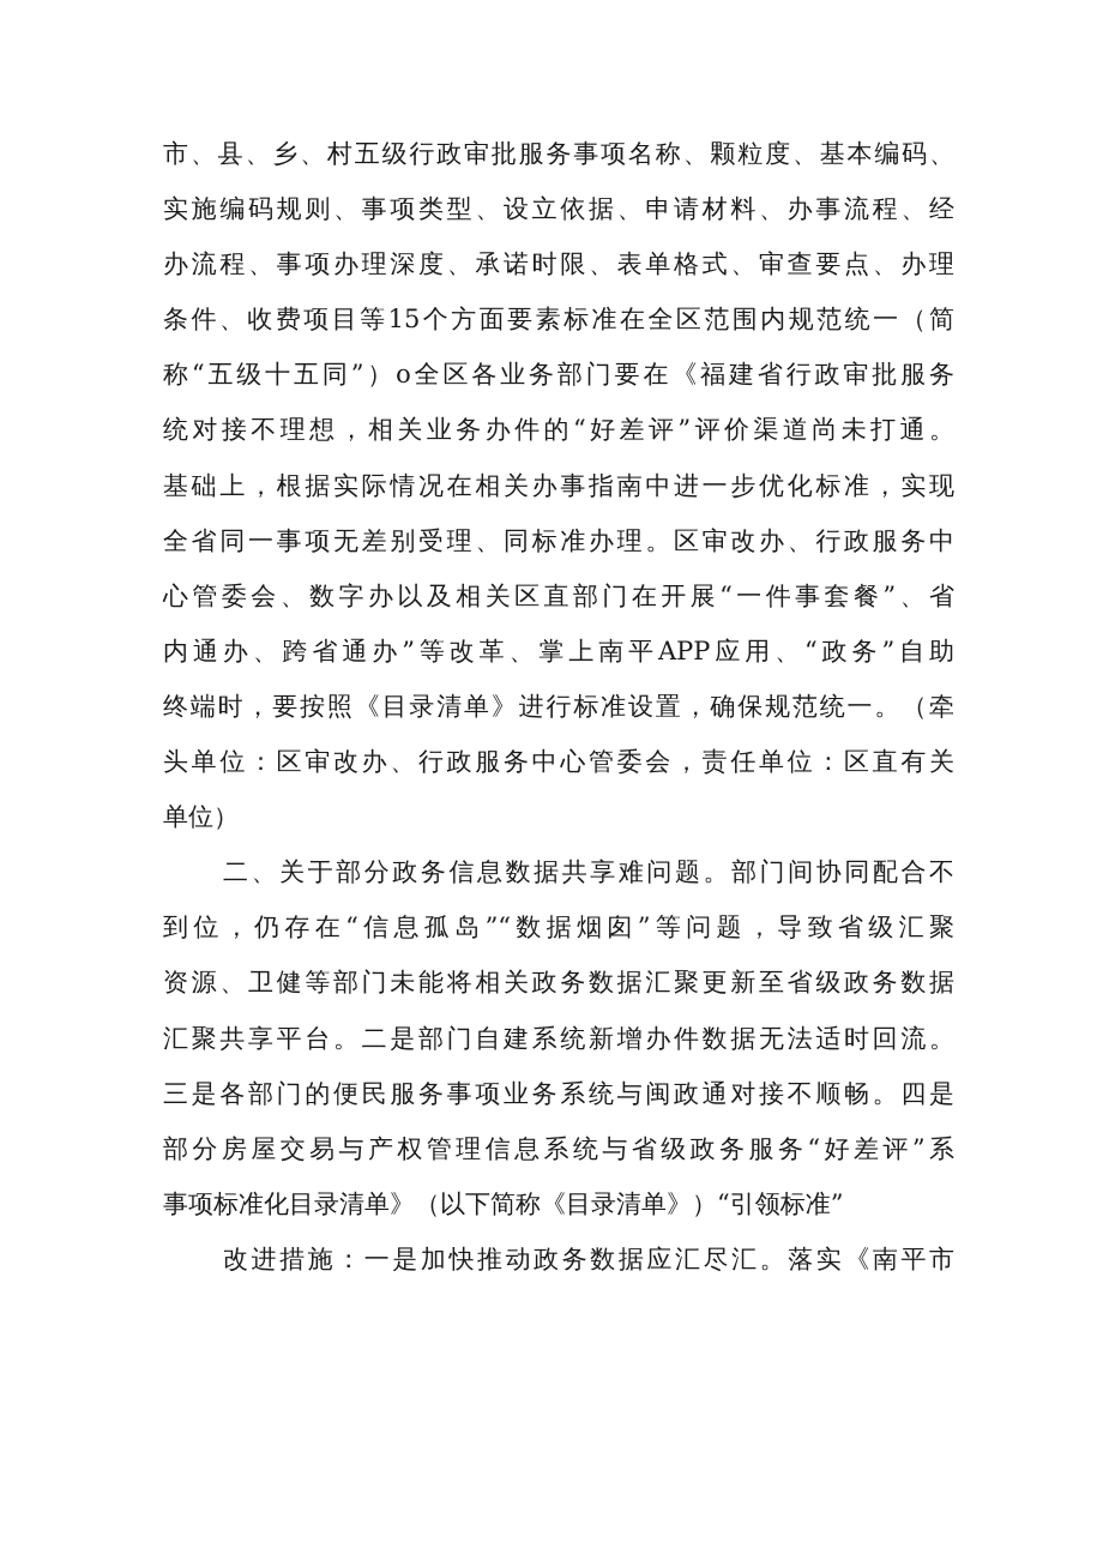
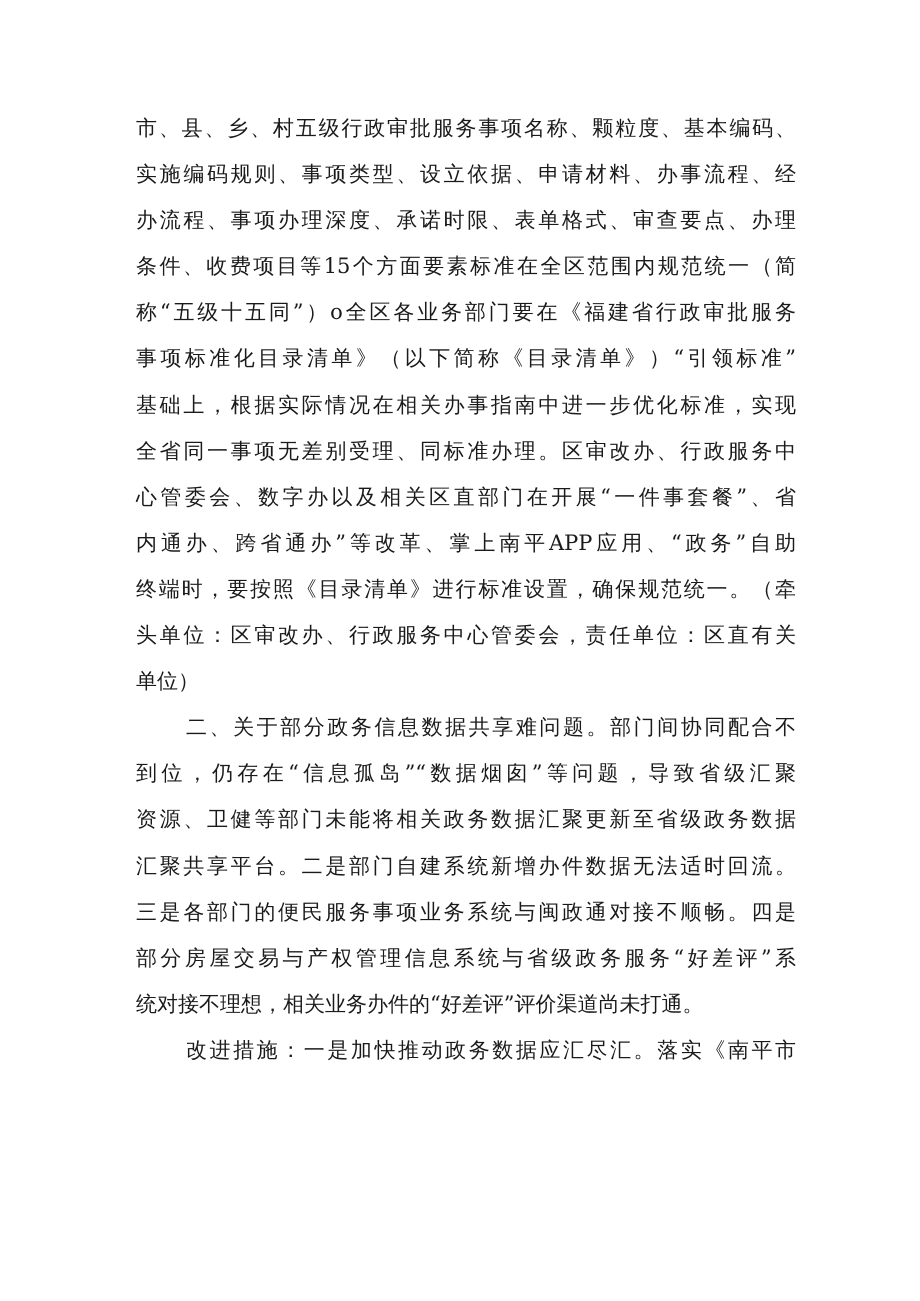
  市、县、乡、村五级行政审批服务事项名称、颗粒度、基本编码、
  实施编码规则、事项类型、设立依据、申请材料、办事流程、经
  办流程、事项办理深度、承诺时限、表单格式、审查要点、办理
  条件、收费项目等15个方面要素标准在全区范围内规范统一（简
  称“五级十五同”）o全区各业务部门要在《福建省行政审批服务
- 统对接不理想，相关业务办件的“好差评”评价渠道尚未打通。
+ 事项标准化目录清单》（以下简称《目录清单》）“引领标准”
  基础上，根据实际情况在相关办事指南中进一步优化标准，实现
  全省同一事项无差别受理、同标准办理。区审改办、行政服务中
  心管委会、数字办以及相关区直部门在开展“一件事套餐”、省
  内通办、跨省通办”等改革、掌上南平APP应用、“政务”自助
  终端时，要按照《目录清单》进行标准设置，确保规范统一。（牵
  头单位：区审改办、行政服务中心管委会，责任单位：区直有关
  单位）
  二、关于部分政务信息数据共享难问题。部门间协同配合不
  到位，仍存在“信息孤岛”“数据烟囱”等问题，导致省级汇聚
  资源、卫健等部门未能将相关政务数据汇聚更新至省级政务数据
  汇聚共享平台。二是部门自建系统新增办件数据无法适时回流。
  三是各部门的便民服务事项业务系统与闽政通对接不顺畅。四是
  部分房屋交易与产权管理信息系统与省级政务服务“好差评”系
- 事项标准化目录清单》（以下简称《目录清单》）“引领标准”
+ 统对接不理想，相关业务办件的“好差评”评价渠道尚未打通。
  改进措施：一是加快推动政务数据应汇尽汇。落实《南平市
